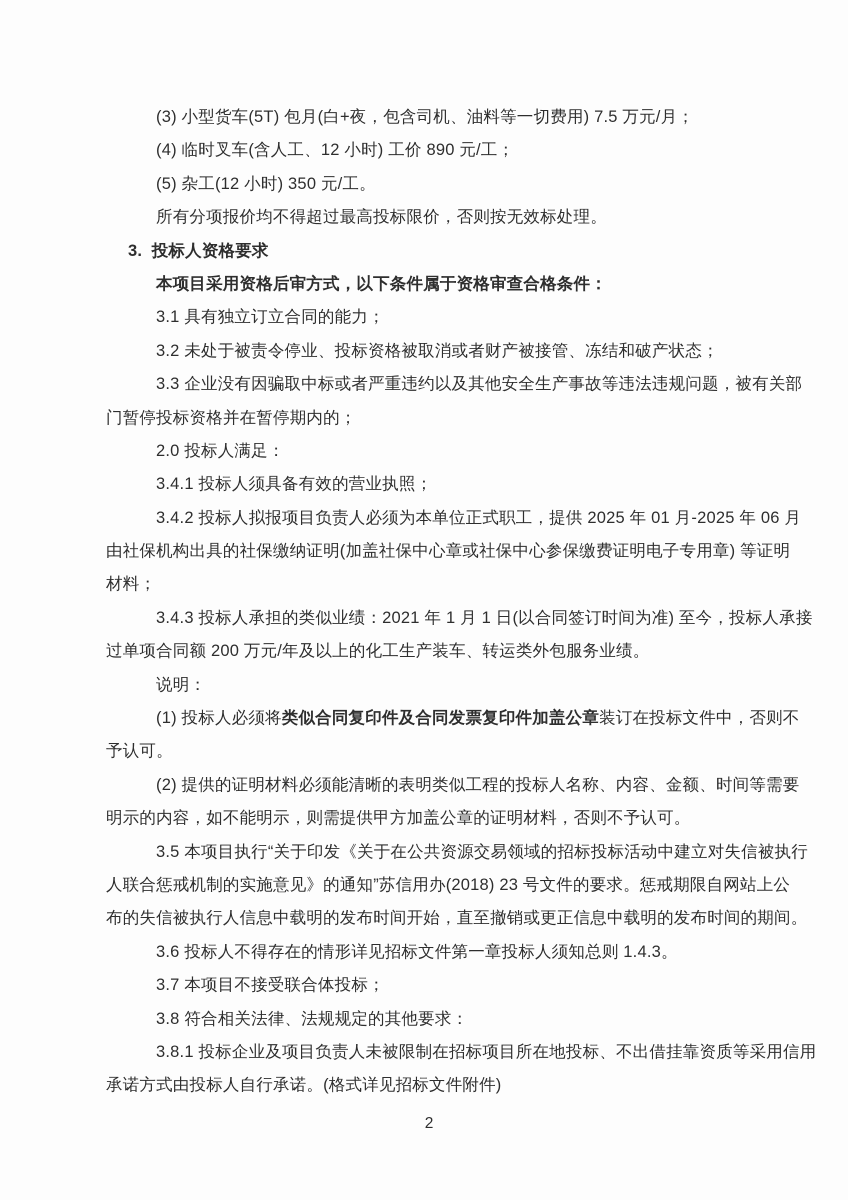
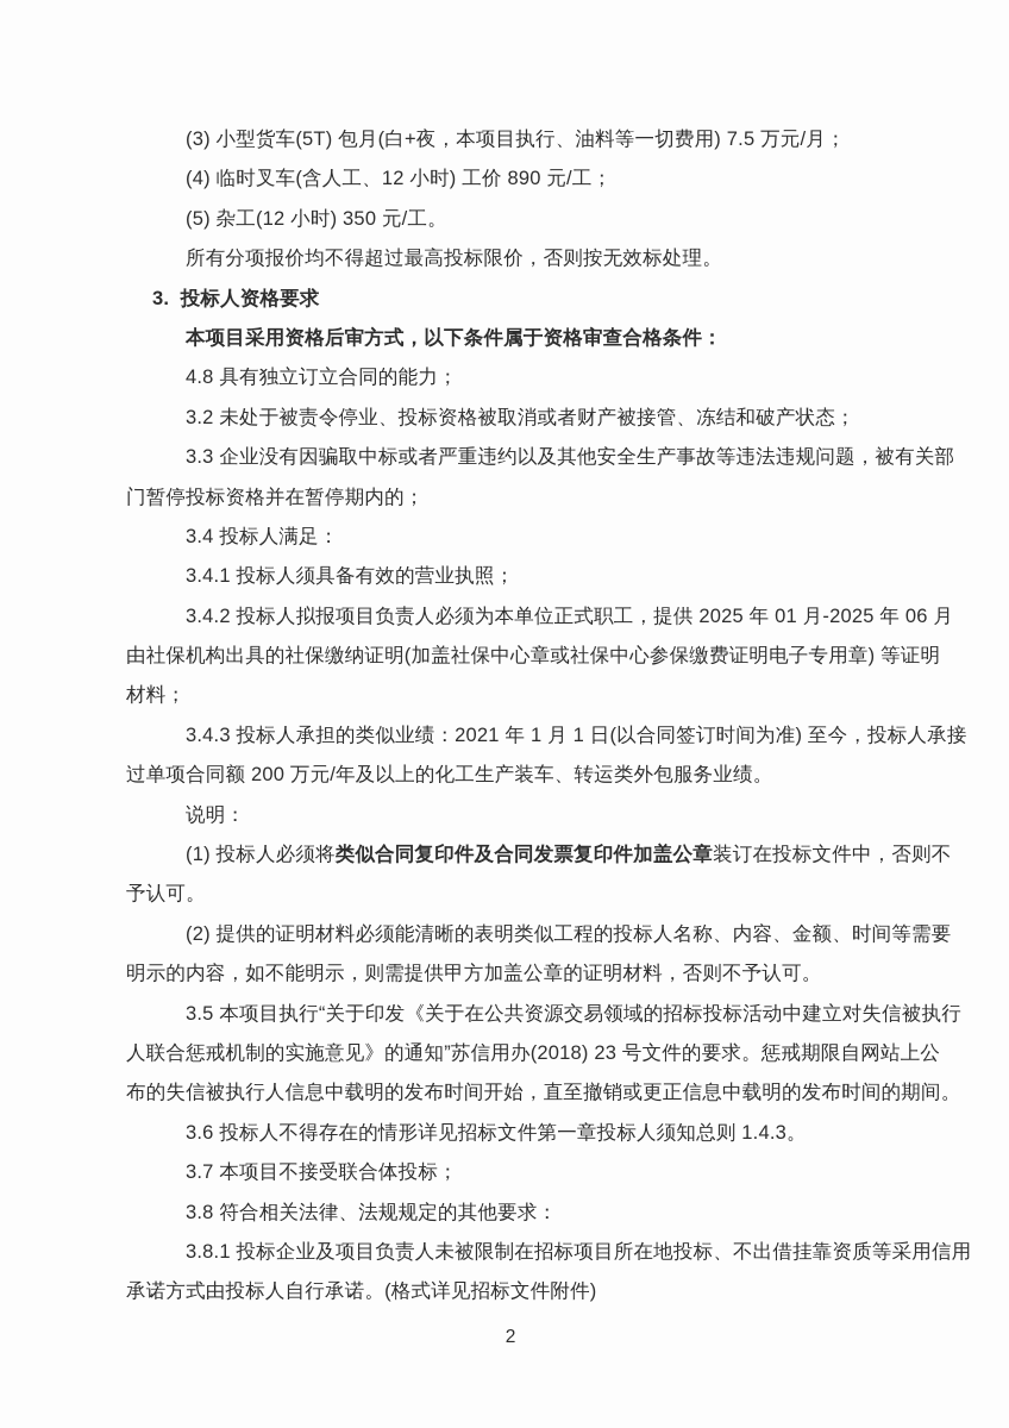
- (3) 小型货车(5T) 包月(白+夜，包含司机、油料等一切费用) 7.5 万元/月；
+ (3) 小型货车(5T) 包月(白+夜，本项目执行、油料等一切费用) 7.5 万元/月；
  (4) 临时叉车(含人工、12 小时) 工价 890 元/工；
  (5) 杂工(12 小时) 350 元/工。
  所有分项报价均不得超过最高投标限价，否则按无效标处理。
  3. 投标人资格要求
  本项目采用资格后审方式，以下条件属于资格审查合格条件：
- 3.1 具有独立订立合同的能力；
+ 4.8 具有独立订立合同的能力；
  3.2 未处于被责令停业、投标资格被取消或者财产被接管、冻结和破产状态；
  3.3 企业没有因骗取中标或者严重违约以及其他安全生产事故等违法违规问题，被有关部
  门暂停投标资格并在暂停期内的；
- 2.0 投标人满足：
+ 3.4 投标人满足：
  3.4.1 投标人须具备有效的营业执照；
  3.4.2 投标人拟报项目负责人必须为本单位正式职工，提供 2025 年 01 月-2025 年 06 月
  由社保机构出具的社保缴纳证明(加盖社保中心章或社保中心参保缴费证明电子专用章) 等证明
  材料；
  3.4.3 投标人承担的类似业绩：2021 年 1 月 1 日(以合同签订时间为准) 至今，投标人承接
  过单项合同额 200 万元/年及以上的化工生产装车、转运类外包服务业绩。
  说明：
  (1) 投标人必须将类似合同复印件及合同发票复印件加盖公章装订在投标文件中，否则不
  予认可。
  (2) 提供的证明材料必须能清晰的表明类似工程的投标人名称、内容、金额、时间等需要
  明示的内容，如不能明示，则需提供甲方加盖公章的证明材料，否则不予认可。
  3.5 本项目执行“关于印发《关于在公共资源交易领域的招标投标活动中建立对失信被执行
  人联合惩戒机制的实施意见》的通知”苏信用办(2018) 23 号文件的要求。惩戒期限自网站上公
  布的失信被执行人信息中载明的发布时间开始，直至撤销或更正信息中载明的发布时间的期间。
  3.6 投标人不得存在的情形详见招标文件第一章投标人须知总则 1.4.3。
  3.7 本项目不接受联合体投标；
  3.8 符合相关法律、法规规定的其他要求：
  3.8.1 投标企业及项目负责人未被限制在招标项目所在地投标、不出借挂靠资质等采用信用
  承诺方式由投标人自行承诺。(格式详见招标文件附件)
  2
